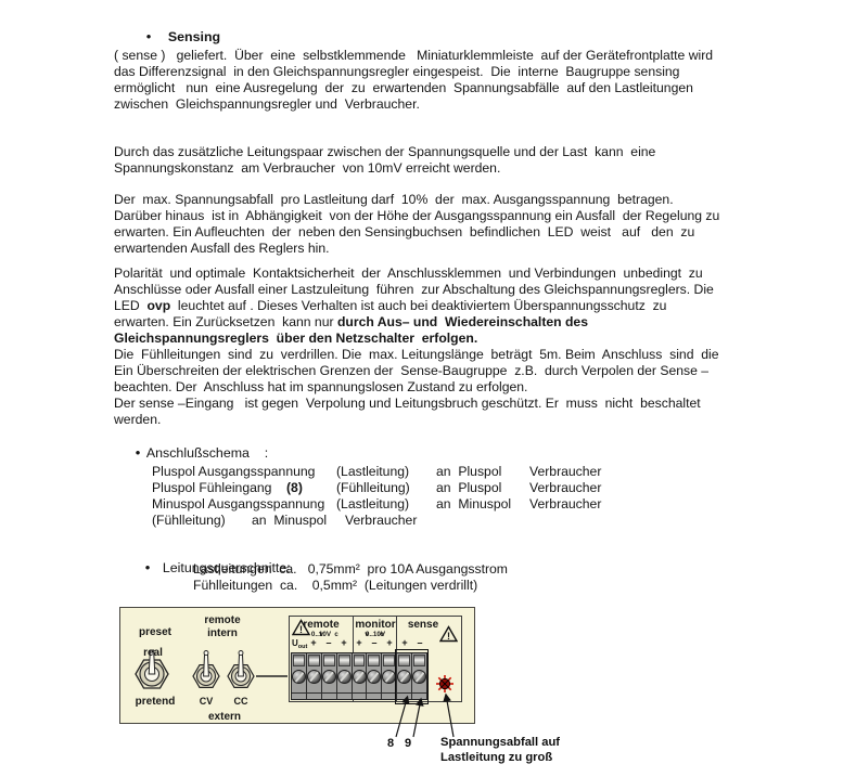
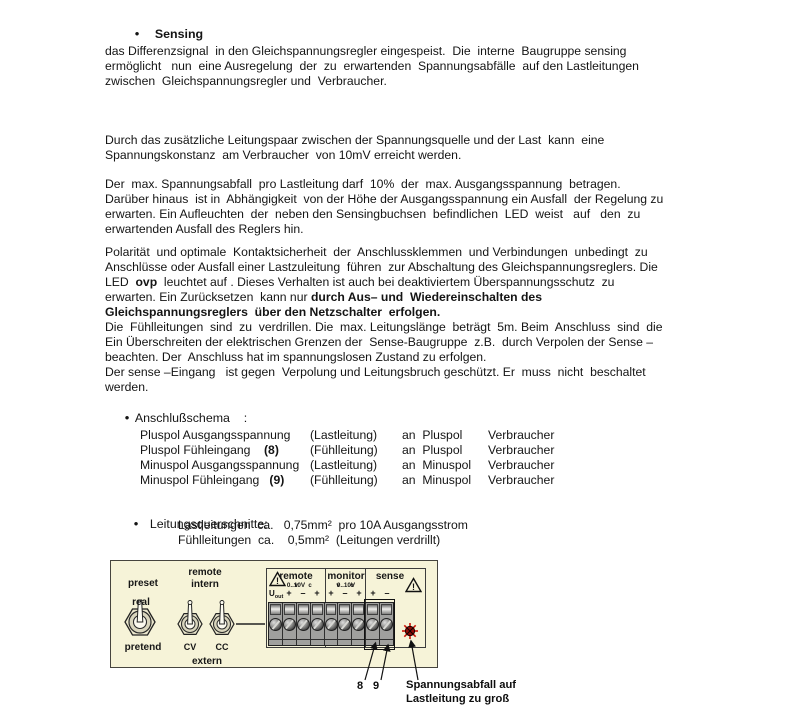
  • Sensing
- ( sense ) geliefert. Über eine selbstklemmende Miniaturklemmleiste auf der Gerätefrontplatte wird
  das Differenzsignal in den Gleichspannungsregler eingespeist. Die interne Baugruppe sensing
  ermöglicht nun eine Ausregelung der zu erwartenden Spannungsabfälle auf den Lastleitungen
  zwischen Gleichspannungsregler und Verbraucher.
  Durch das zusätzliche Leitungspaar zwischen der Spannungsquelle und der Last kann eine
  Spannungskonstanz am Verbraucher von 10mV erreicht werden.
  Der max. Spannungsabfall pro Lastleitung darf 10% der max. Ausgangsspannung betragen.
  Darüber hinaus ist in Abhängigkeit von der Höhe der Ausgangsspannung ein Ausfall der Regelung zu
  erwarten. Ein Aufleuchten der neben den Sensingbuchsen befindlichen LED weist auf den zu
  erwartenden Ausfall des Reglers hin.
  Polarität und optimale Kontaktsicherheit der Anschlussklemmen und Verbindungen unbedingt zu
  Anschlüsse oder Ausfall einer Lastzuleitung führen zur Abschaltung des Gleichspannungsreglers. Die
  LED ovp leuchtet auf . Dieses Verhalten ist auch bei deaktiviertem Überspannungsschutz zu
  erwarten. Ein Zurücksetzen kann nur durch Aus– und Wiedereinschalten des
  Gleichspannungsreglers über den Netzschalter erfolgen.
  Die Fühlleitungen sind zu verdrillen. Die max. Leitungslänge beträgt 5m. Beim Anschluss sind die
  Ein Überschreiten der elektrischen Grenzen der Sense-Baugruppe z.B. durch Verpolen der Sense –
  beachten. Der Anschluss hat im spannungslosen Zustand zu erfolgen.
  Der sense –Eingang ist gegen Verpolung und Leitungsbruch geschützt. Er muss nicht beschaltet
  werden.
  • Anschlußschema :
  Pluspol Ausgangsspannung
  (Lastleitung)
  an Pluspol
  Verbraucher
  Pluspol Fühleingang (8)
  (Fühlleitung)
  an Pluspol
  Verbraucher
  Minuspol Ausgangsspannung
  (Lastleitung)
  an Minuspol
  Verbraucher
+ Minuspol Fühleingang (9)
  (Fühlleitung)
  an Minuspol
  Verbraucher
  • Leitungsquerschnitte:
  Lastleitungen ca. 0,75mm² pro 10A Ausgangsstrom
  Fühlleitungen ca. 0,5mm² (Leitungen verdrillt)
  preset
  real
  pretend
  remote
  intern
  CV
  CC
  extern
  remote
  monitor
  sense
  !
  !
  +
  –
  +
  +
  –
  +
  +
  –
  8
  9
  Spannungsabfall auf
  Lastleitung zu groß
